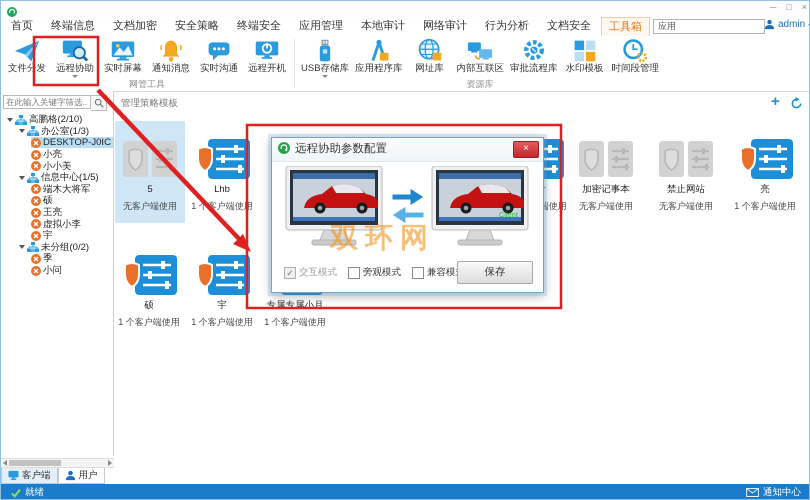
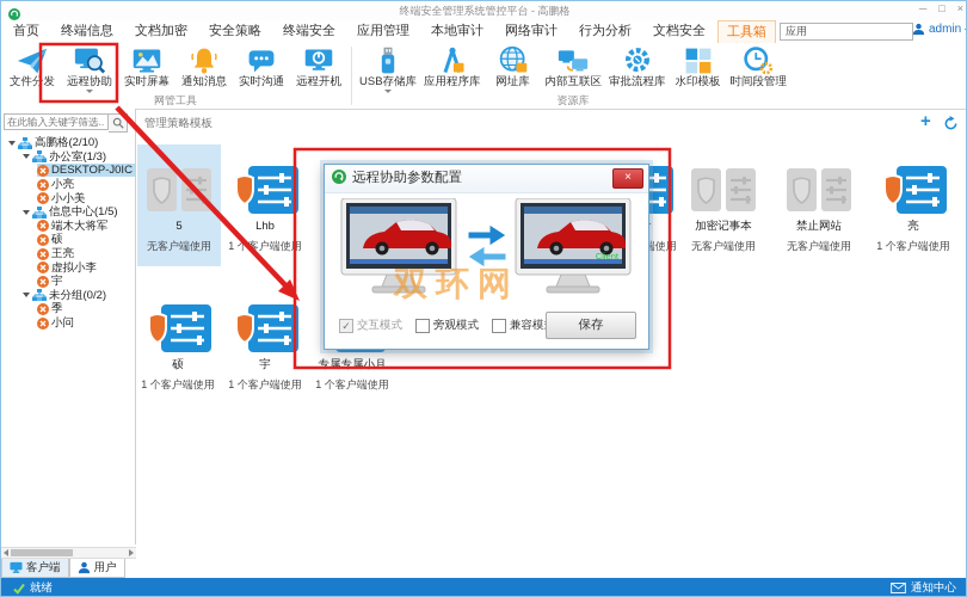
+ 终端安全管理系统管控平台 - 高鹏格
  ─
  □
  ×
  首页
  终端信息
  文档加密
  安全策略
  终端安全
  应用管理
  本地审计
  网络审计
  行为分析
  文档安全
  工具箱
  应用
  admin
  文件分发
  远程协助
  实时屏幕
  通知消息
  实时沟通
  远程开机
  网管工具
  USB存储库
  应用程序库
  网址库
  内部互联区
  审批流程库
  水印模板
  时间段管理
  资源库
  在此输入关键字筛选..
  高鹏格(2/10)
  办公室(1/3)
  DESKTOP-J0IC
  小亮
  小小美
  信息中心(1/5)
  端木大将军
  硕
  王亮
  虚拟小李
  宇
  未分组(0/2)
  季
  小问
  客户端
  用户
  管理策略模板
  +
  5
  无客户端使用
  Lhb
  1 个客户端使
  加密记事本
  无客户端使用
  禁止网站
  无客户端使用
  亮
  1 个客户端使用
  硕
  1 个客户端使用
  宇
  1 个客户端使用
  专属专属小月
  1 个客户端使用
  远程协助参数配置
  ×
  Client
  双环网
  ✓
  交互模式
  旁观模式
  兼容模
  保存
  就绪
  通知中心
